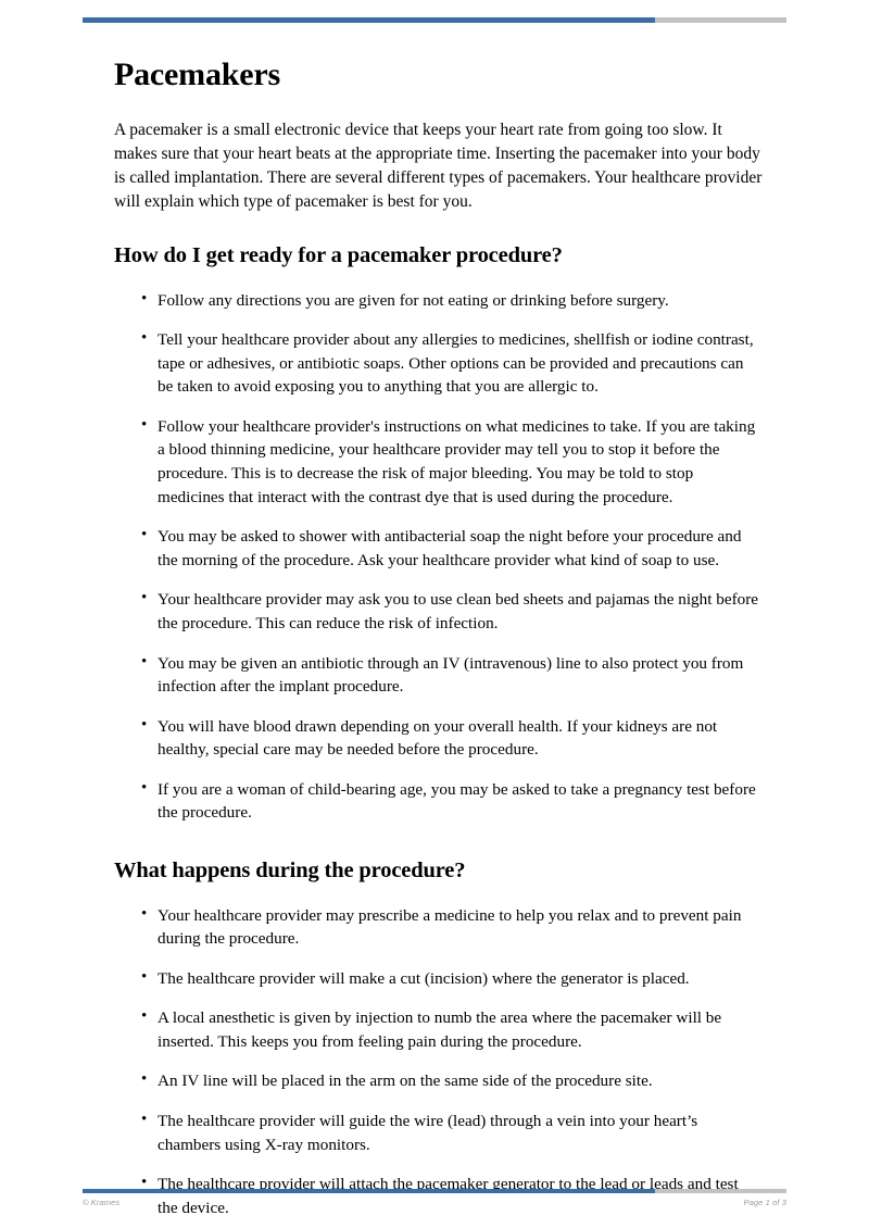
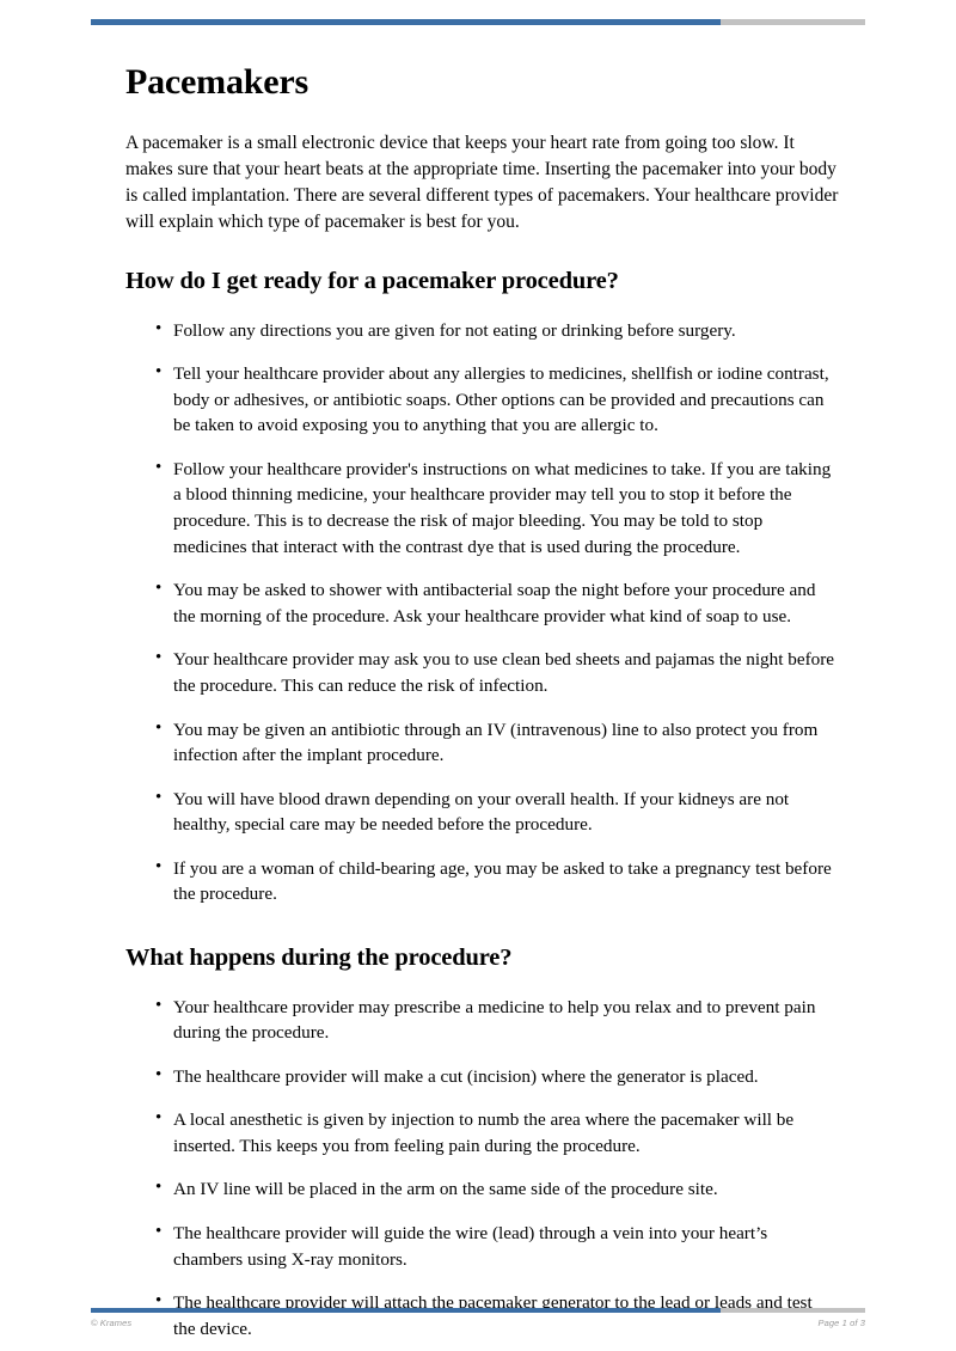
  Pacemakers
  A pacemaker is a small electronic device that keeps your heart rate from going too slow. It makes sure that your heart beats at the appropriate time. Inserting the pacemaker into your body is called implantation. There are several different types of pacemakers. Your healthcare provider will explain which type of pacemaker is best for you.
  How do I get ready for a pacemaker procedure?
  Follow any directions you are given for not eating or drinking before surgery.
- Tell your healthcare provider about any allergies to medicines, shellfish or iodine contrast, tape or adhesives, or antibiotic soaps. Other options can be provided and precautions can be taken to avoid exposing you to anything that you are allergic to.
+ Tell your healthcare provider about any allergies to medicines, shellfish or iodine contrast, body or adhesives, or antibiotic soaps. Other options can be provided and precautions can be taken to avoid exposing you to anything that you are allergic to.
  Follow your healthcare provider's instructions on what medicines to take. If you are taking a blood thinning medicine, your healthcare provider may tell you to stop it before the procedure. This is to decrease the risk of major bleeding. You may be told to stop medicines that interact with the contrast dye that is used during the procedure.
  You may be asked to shower with antibacterial soap the night before your procedure and the morning of the procedure. Ask your healthcare provider what kind of soap to use.
  Your healthcare provider may ask you to use clean bed sheets and pajamas the night before the procedure. This can reduce the risk of infection.
  You may be given an antibiotic through an IV (intravenous) line to also protect you from infection after the implant procedure.
  You will have blood drawn depending on your overall health. If your kidneys are not healthy, special care may be needed before the procedure.
  If you are a woman of child-bearing age, you may be asked to take a pregnancy test before the procedure.
  What happens during the procedure?
  Your healthcare provider may prescribe a medicine to help you relax and to prevent pain during the procedure.
  The healthcare provider will make a cut (incision) where the generator is placed.
  A local anesthetic is given by injection to numb the area where the pacemaker will be inserted. This keeps you from feeling pain during the procedure.
  An IV line will be placed in the arm on the same side of the procedure site.
  The healthcare provider will guide the wire (lead) through a vein into your heart’s chambers using X-ray monitors.
  The healthcare provider will attach the pacemaker generator to the lead or leads and test the device.
  © Krames
  Page 1 of 3
